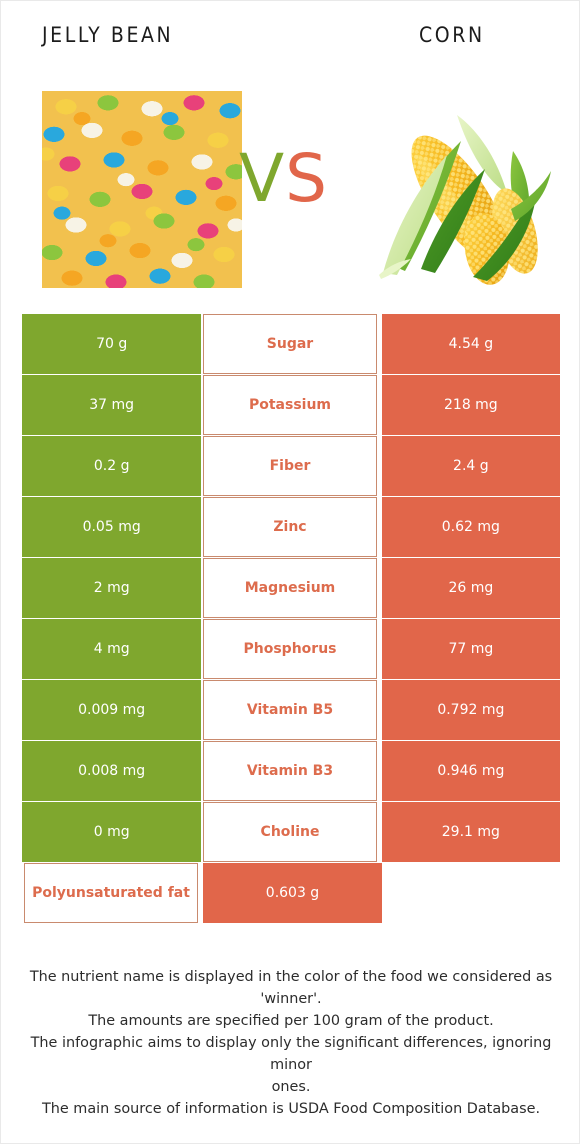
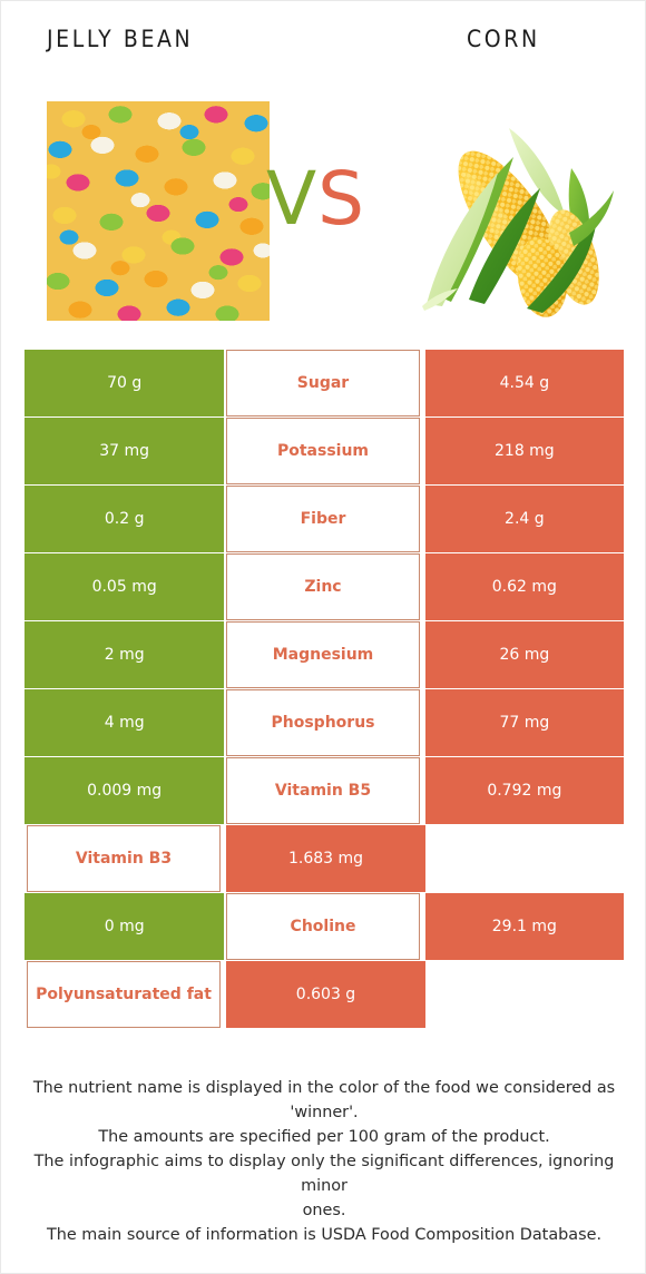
  JELLY BEAN
  CORN
  VS
  70 g
  Sugar
  4.54 g
  37 mg
  Potassium
  218 mg
  0.2 g
  Fiber
  2.4 g
  0.05 mg
  Zinc
  0.62 mg
  2 mg
  Magnesium
  26 mg
  4 mg
  Phosphorus
  77 mg
  0.009 mg
  Vitamin B5
  0.792 mg
- 0.008 mg
  Vitamin B3
- 0.946 mg
+ 1.683 mg
  0 mg
  Choline
  29.1 mg
  Polyunsaturated fat
  0.603 g
  The nutrient name is displayed in the color of the food we considered as
  'winner'.
  The amounts are specified per 100 gram of the product.
  The infographic aims to display only the significant differences, ignoring minor
  ones.
  The main source of information is USDA Food Composition Database.
